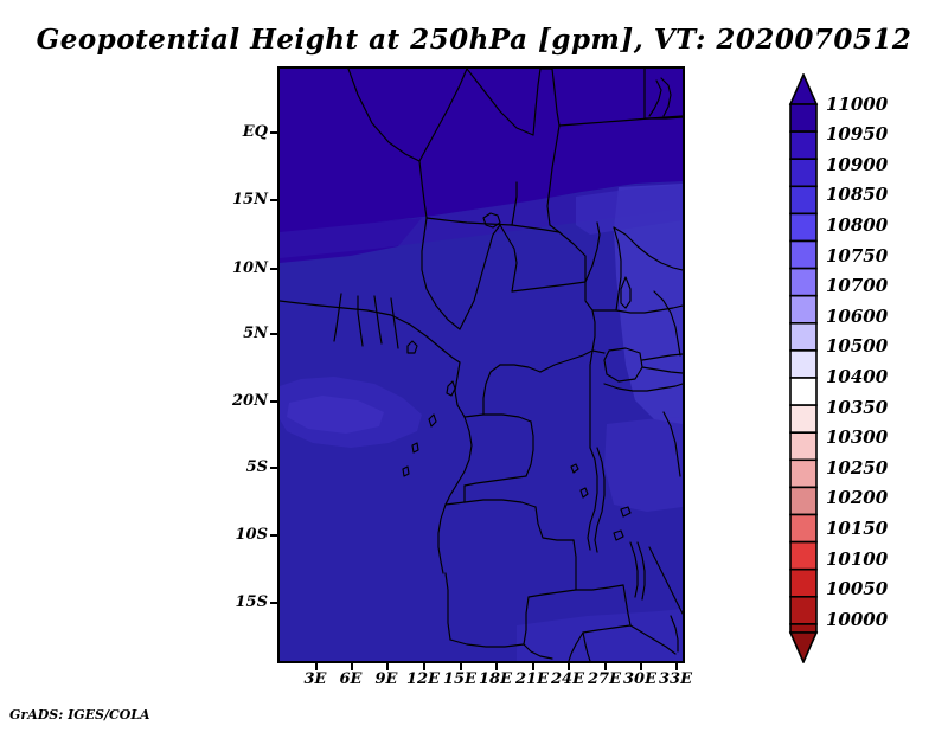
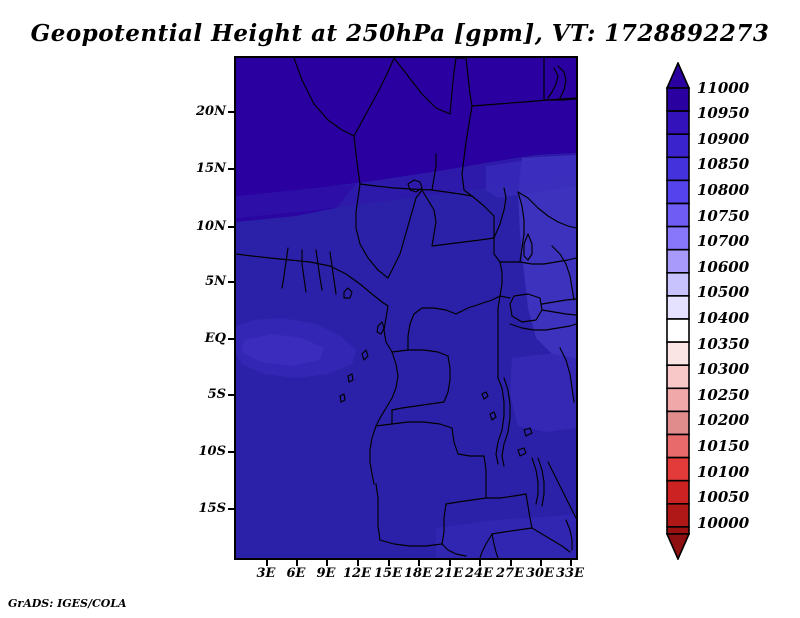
- Geopotential Height at 250hPa [gpm], VT: 2020070512
+ Geopotential Height at 250hPa [gpm], VT: 1728892273
- EQ
+ 20N
  15N
  10N
  5N
- 20N
+ EQ
  5S
  10S
  15S
  3E
  6E
  9E
  12E
  15E
  18E
  21E
  24E
  27E
  30E
  33E
  11000
  10950
  10900
  10850
  10800
  10750
  10700
  10600
  10500
  10400
  10350
  10300
  10250
  10200
  10150
  10100
  10050
  10000
  GrADS: IGES/COLA
